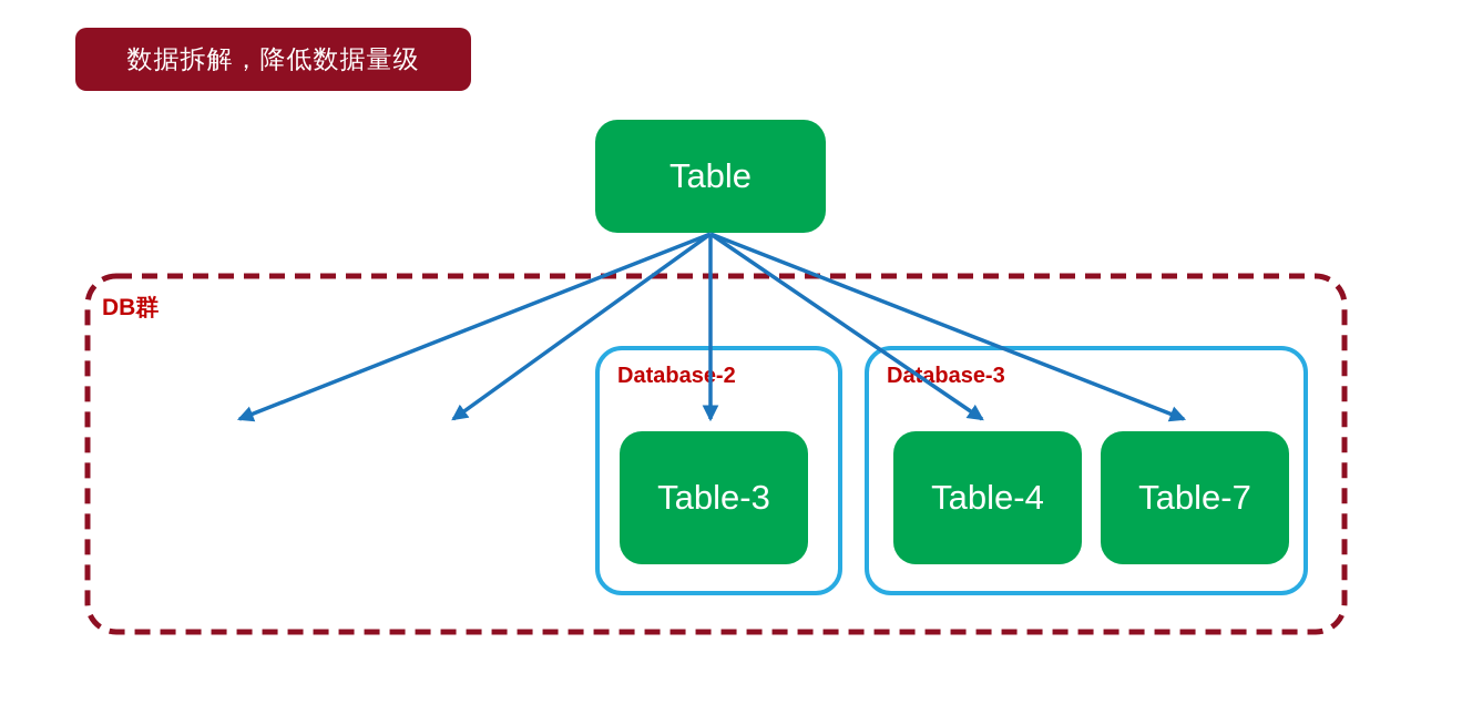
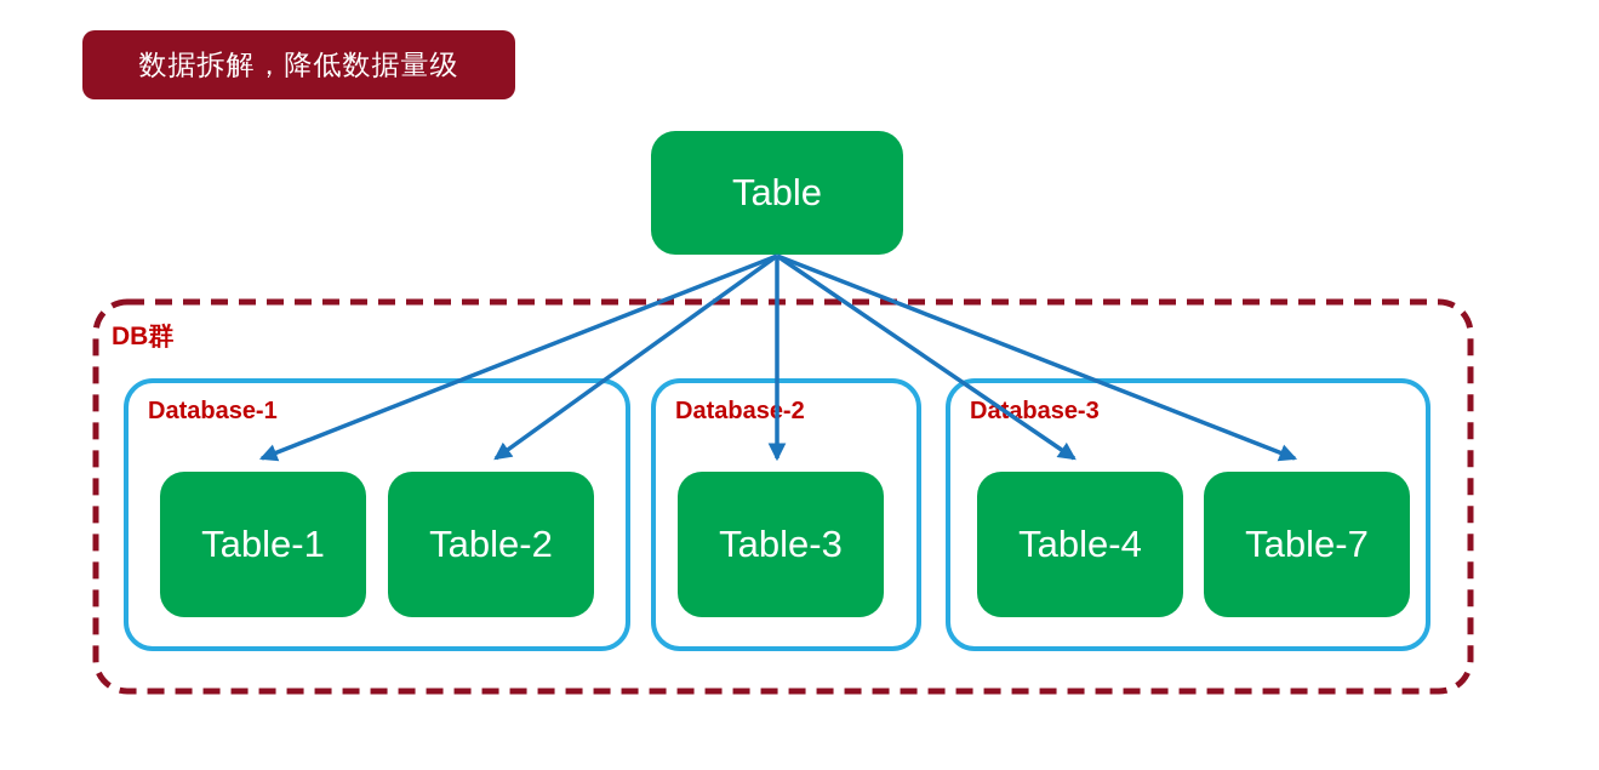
  数据拆解，降低数据量级
  Table
  DB群
+ Database-1
+ Table-1
+ Table-2
  Databas-2
  Table-3
  Daabase-3
  Table-4
  Table-7
